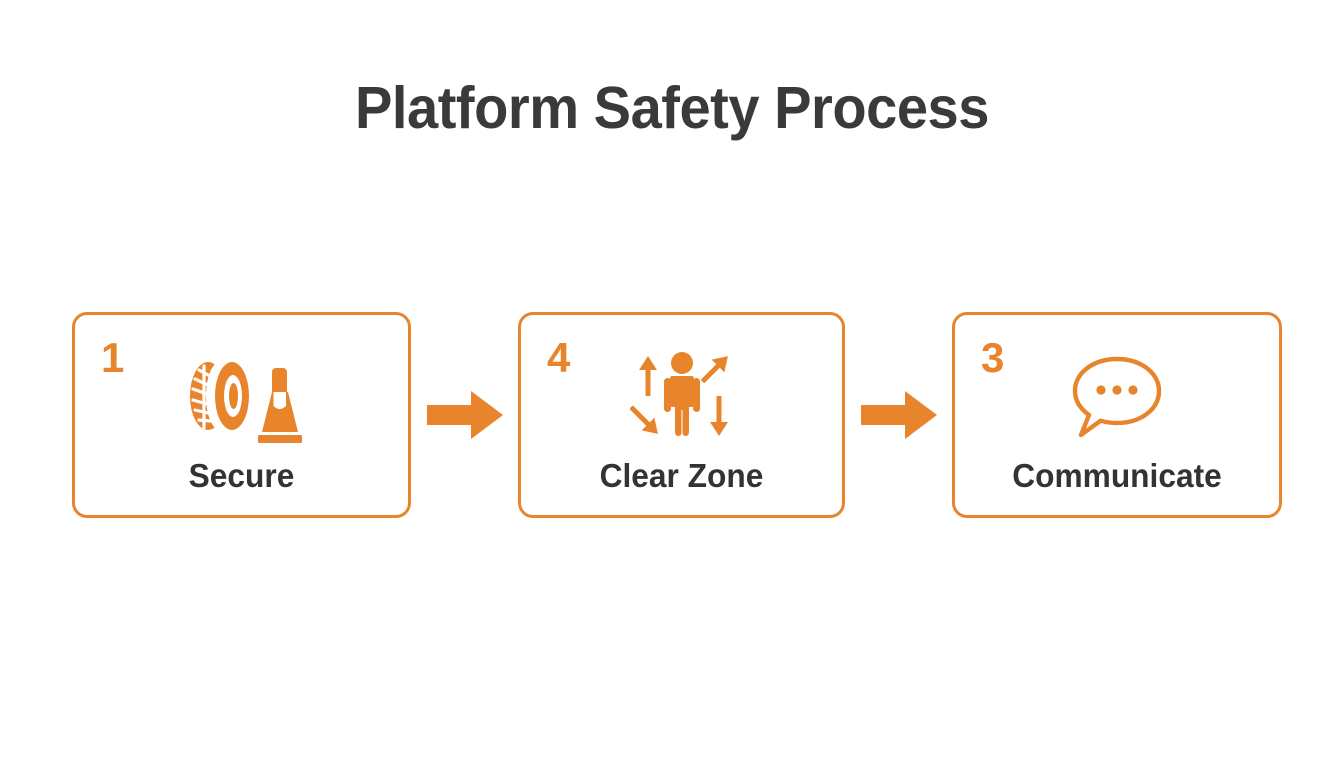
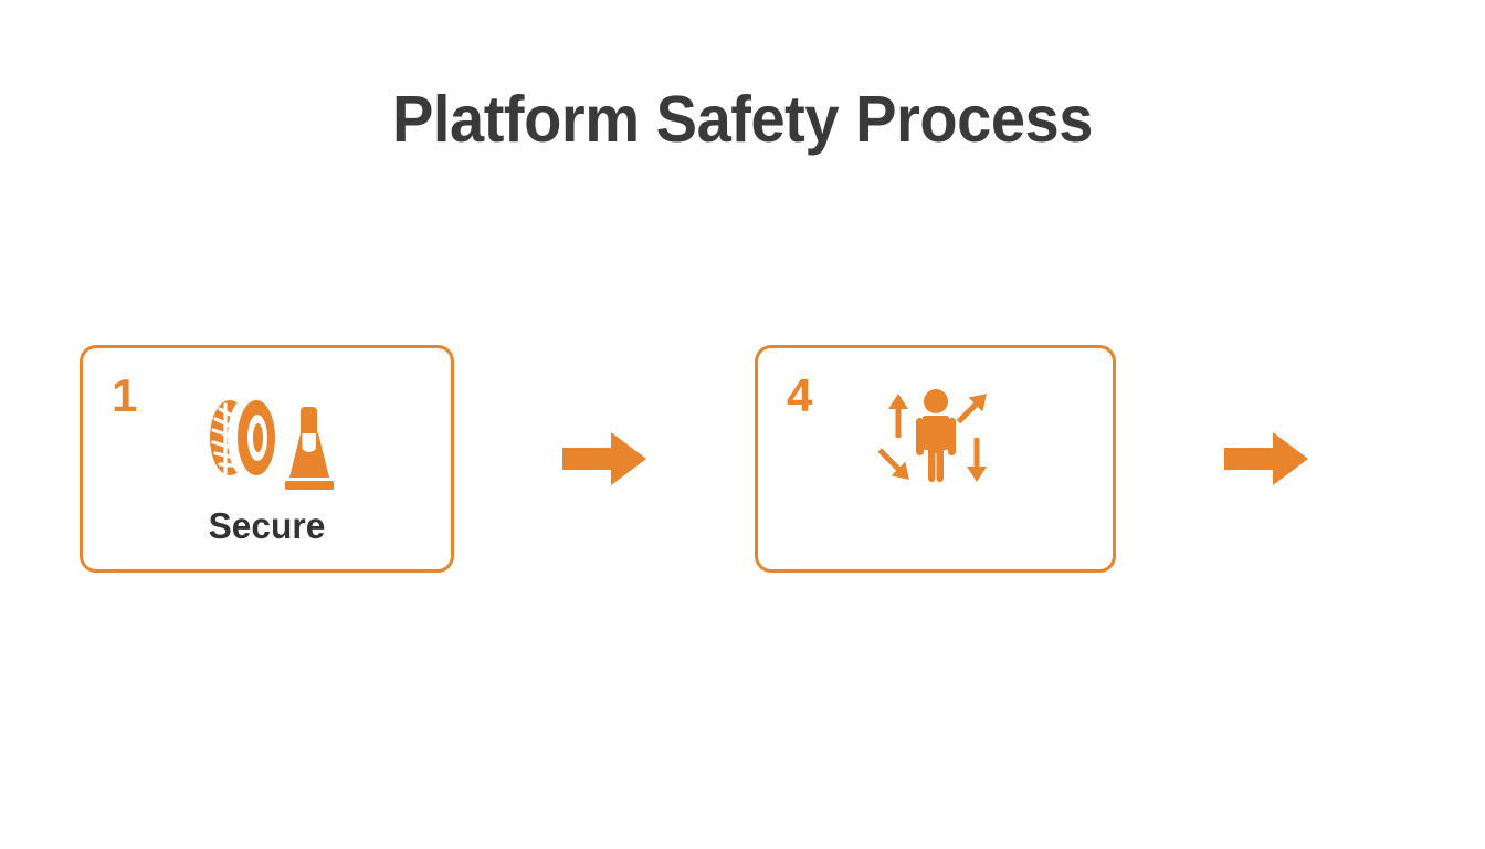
  Platform Safety Process
  1
  Secure
  4
- Clear Zone
- 3
- Communicate
